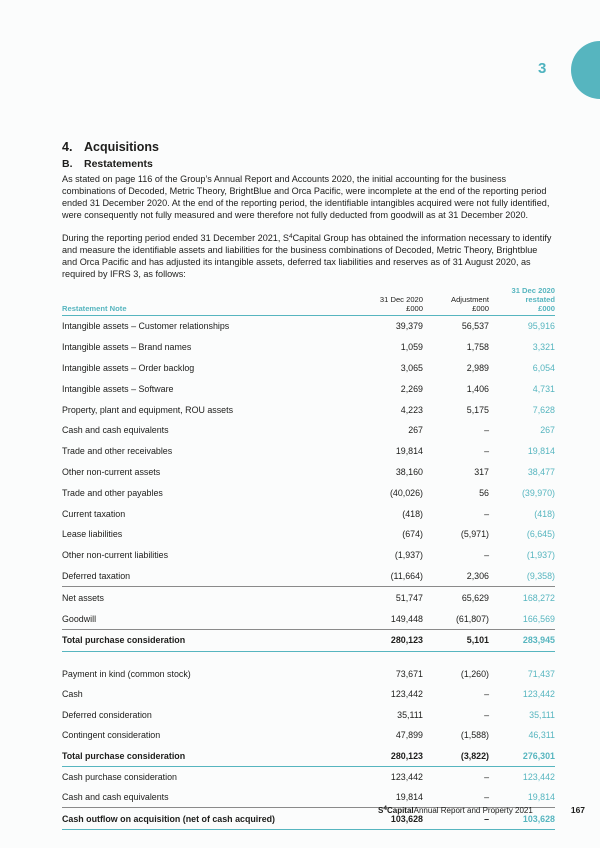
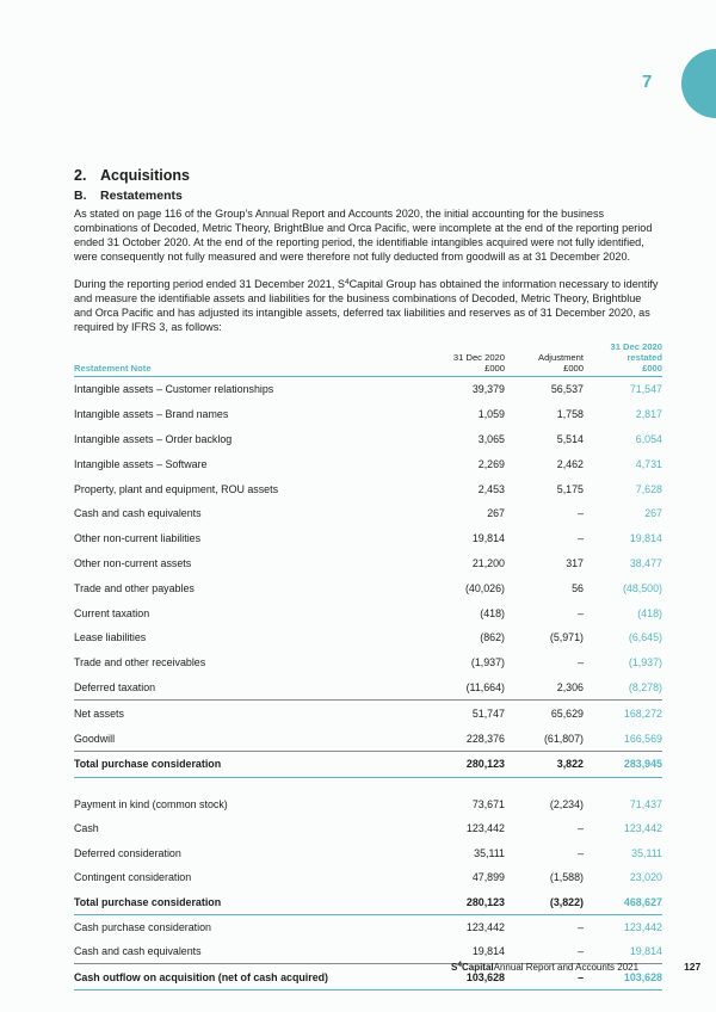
- 3
+ 7
- 4.
+ 2.
  Acquisitions
  B.
  Restatements
- As stated on page 116 of the Group’s Annual Report and Accounts 2020, the initial accounting for the business combinations of Decoded, Metric Theory, BrightBlue and Orca Pacific, were incomplete at the end of the reporting period ended 31 December 2020. At the end of the reporting period, the identifiable intangibles acquired were not fully identified, were consequently not fully measured and were therefore not fully deducted from goodwill as at 31 December 2020.
+ As stated on page 116 of the Group’s Annual Report and Accounts 2020, the initial accounting for the business combinations of Decoded, Metric Theory, BrightBlue and Orca Pacific, were incomplete at the end of the reporting period ended 31 October 2020. At the end of the reporting period, the identifiable intangibles acquired were not fully identified, were consequently not fully measured and were therefore not fully deducted from goodwill as at 31 December 2020.
- During the reporting period ended 31 December 2021, S Capital Group has obtained the information necessary to identify and measure the identifiable assets and liabilities for the business combinations of Decoded, Metric Theory, Brightblue and Orca Pacific and has adjusted its intangible assets, deferred tax liabilities and reserves as of 31 August 2020, as required by IFRS 3, as follows:
+ During the reporting period ended 31 December 2021, S Capital Group has obtained the information necessary to identify and measure the identifiable assets and liabilities for the business combinations of Decoded, Metric Theory, Brightblue and Orca Pacific and has adjusted its intangible assets, deferred tax liabilities and reserves as of 31 December 2020, as required by IFRS 3, as follows:
  Restatement Note	31 Dec 2020£000	Adjustment£000	31 Dec 2020restated£000
- Intangible assets – Customer relationships	39,379	56,537	95,916
+ Intangible assets – Customer relationships	39,379	56,537	71,547
- Intangible assets – Brand names	1,059	1,758	3,321
+ Intangible assets – Brand names	1,059	1,758	2,817
- Intangible assets – Order backlog	3,065	2,989	6,054
+ Intangible assets – Order backlog	3,065	5,514	6,054
- Intangible assets – Software	2,269	1,406	4,731
+ Intangible assets – Software	2,269	2,462	4,731
- Property, plant and equipment, ROU assets	4,223	5,175	7,628
+ Property, plant and equipment, ROU assets	2,453	5,175	7,628
  Cash and cash equivalents	267	–	267
- Trade and other receivables	19,814	–	19,814
+ Other non-current liabilities	19,814	–	19,814
- Other non-current assets	38,160	317	38,477
+ Other non-current assets	21,200	317	38,477
- Trade and other payables	(40,026)	56	(39,970)
+ Trade and other payables	(40,026)	56	(48,500)
  Current taxation	(418)	–	(418)
- Lease liabilities	(674)	(5,971)	(6,645)
+ Lease liabilities	(862)	(5,971)	(6,645)
- Other non-current liabilities	(1,937)	–	(1,937)
+ Trade and other receivables	(1,937)	–	(1,937)
- Deferred taxation	(11,664)	2,306	(9,358)
+ Deferred taxation	(11,664)	2,306	(8,278)
  Net assets	51,747	65,629	168,272
- Goodwill	149,448	(61,807)	166,569
+ Goodwill	228,376	(61,807)	166,569
- Total purchase consideration	280,123	5,101	283,945
+ Total purchase consideration	280,123	3,822	283,945
- Payment in kind (common stock)	73,671	(1,260)	71,437
+ Payment in kind (common stock)	73,671	(2,234)	71,437
  Cash	123,442	–	123,442
  Deferred consideration	35,111	–	35,111
- Contingent consideration	47,899	(1,588)	46,311
+ Contingent consideration	47,899	(1,588)	23,020
- Total purchase consideration	280,123	(3,822)	276,301
+ Total purchase consideration	280,123	(3,822)	468,627
  Cash purchase consideration	123,442	–	123,442
  Cash and cash equivalents	19,814	–	19,814
  Cash outflow on acquisition (net of cash acquired)	103,628	–	103,628
  S Capital
- Annual Report and Property 2021
+ Annual Report and Accounts 2021
- 167
+ 127
